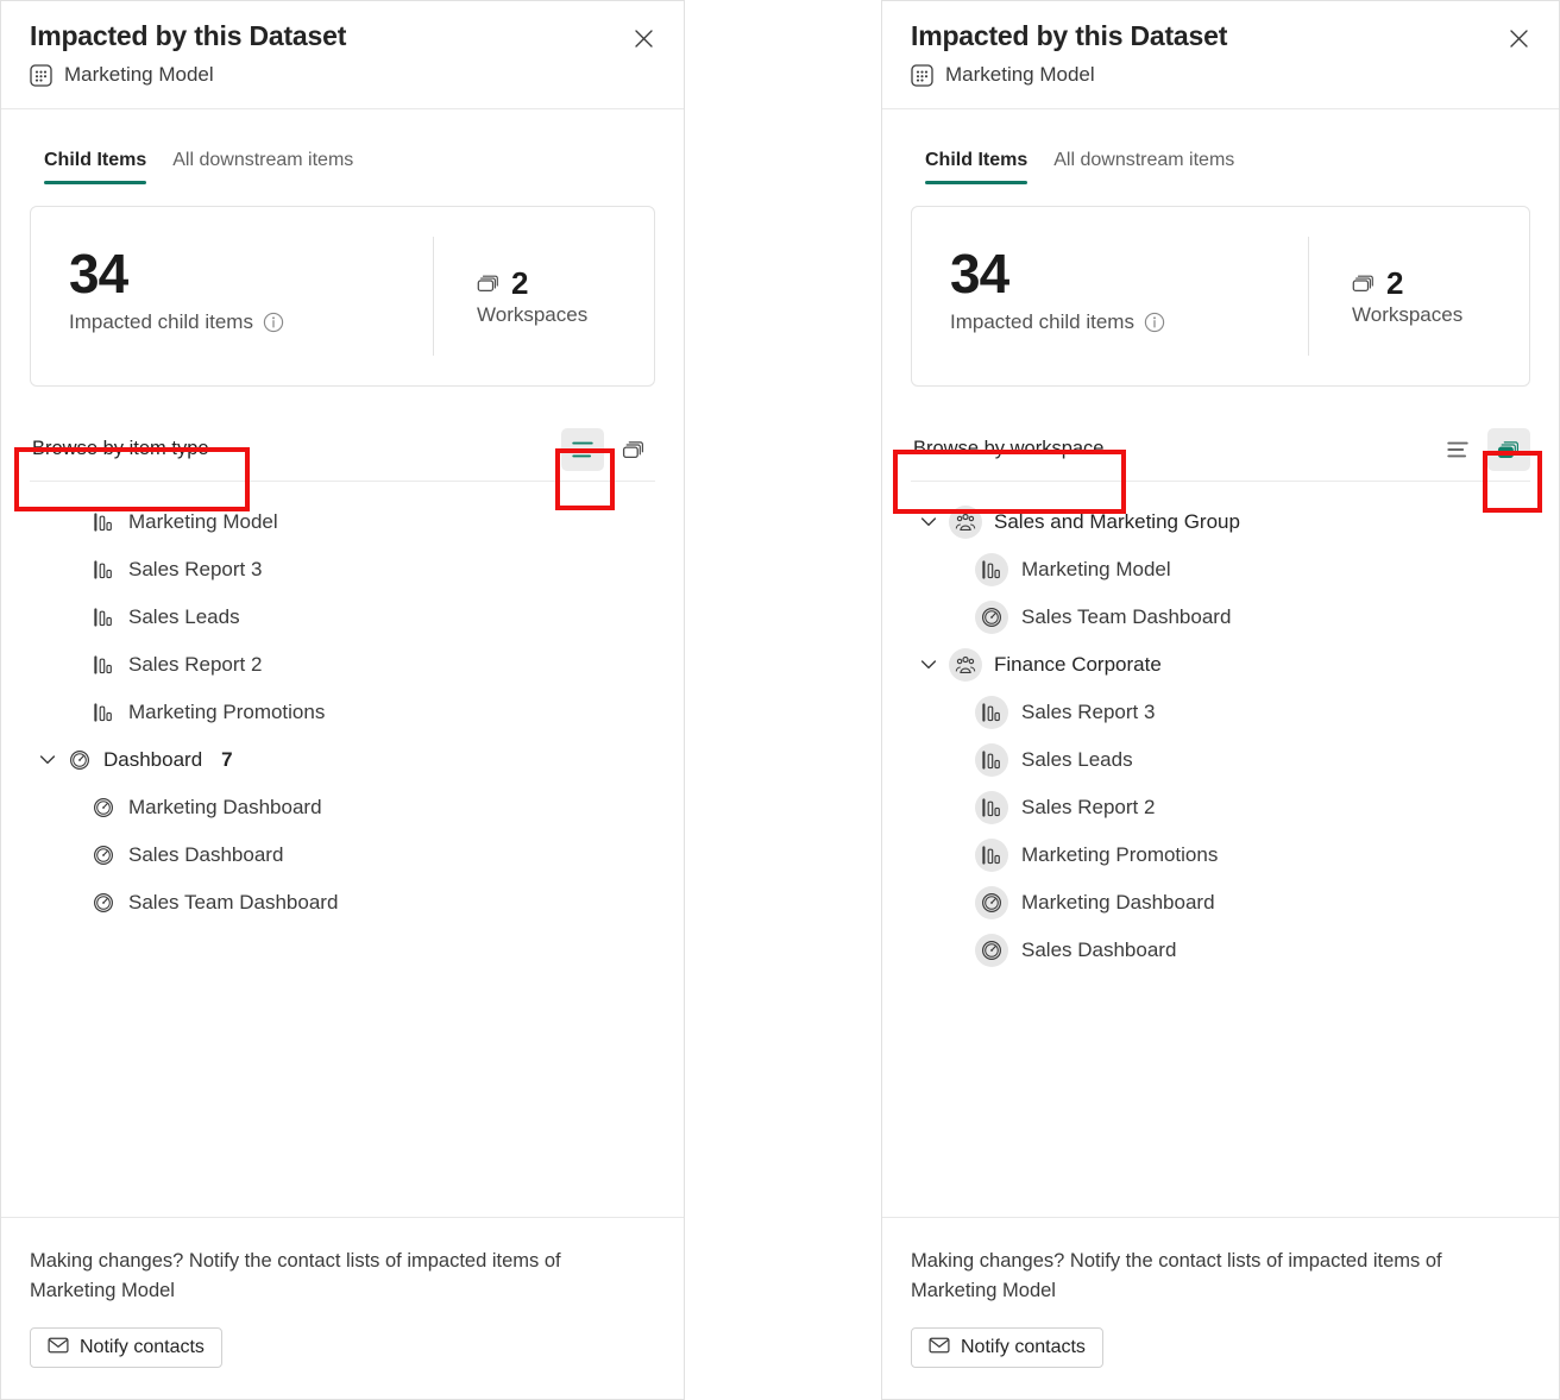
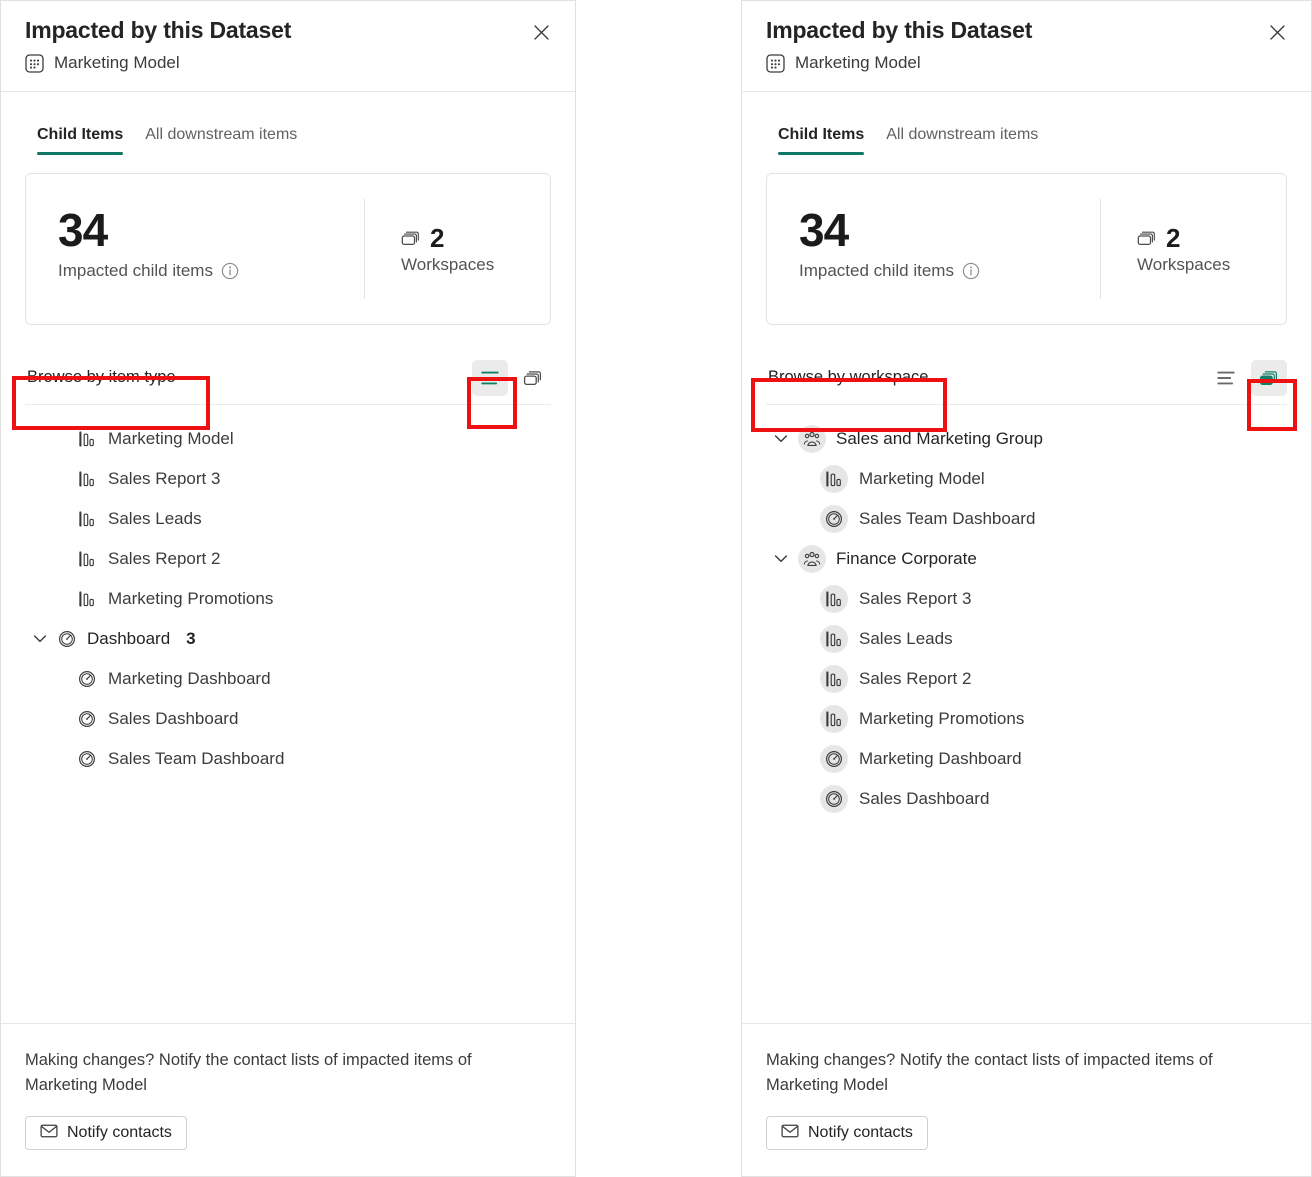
  Impacted by this Dataset
  Marketing Model
  Child Items
  All downstream items
  34
  Impacted child items
  2
  Workspaces
  Browse by item type
  Marketing Model
  Sales Report 3
  Sales Leads
  Sales Report 2
  Marketing Promotions
  Dashboard
- 7
+ 3
  Marketing Dashboard
  Sales Dashboard
  Sales Team Dashboard
  Making changes? Notify the contact lists of impacted items of Marketing Model
  Notify contacts
  Impacted by this Dataset
  Marketing Model
  Child Items
  All downstream items
  34
  Impacted child items
  2
  Workspaces
  Browse by workspace
  Sales and Marketing Group
  Marketing Model
  Sales Team Dashboard
  Finance Corporate
  Sales Report 3
  Sales Leads
  Sales Report 2
  Marketing Promotions
  Marketing Dashboard
  Sales Dashboard
  Making changes? Notify the contact lists of impacted items of Marketing Model
  Notify contacts
